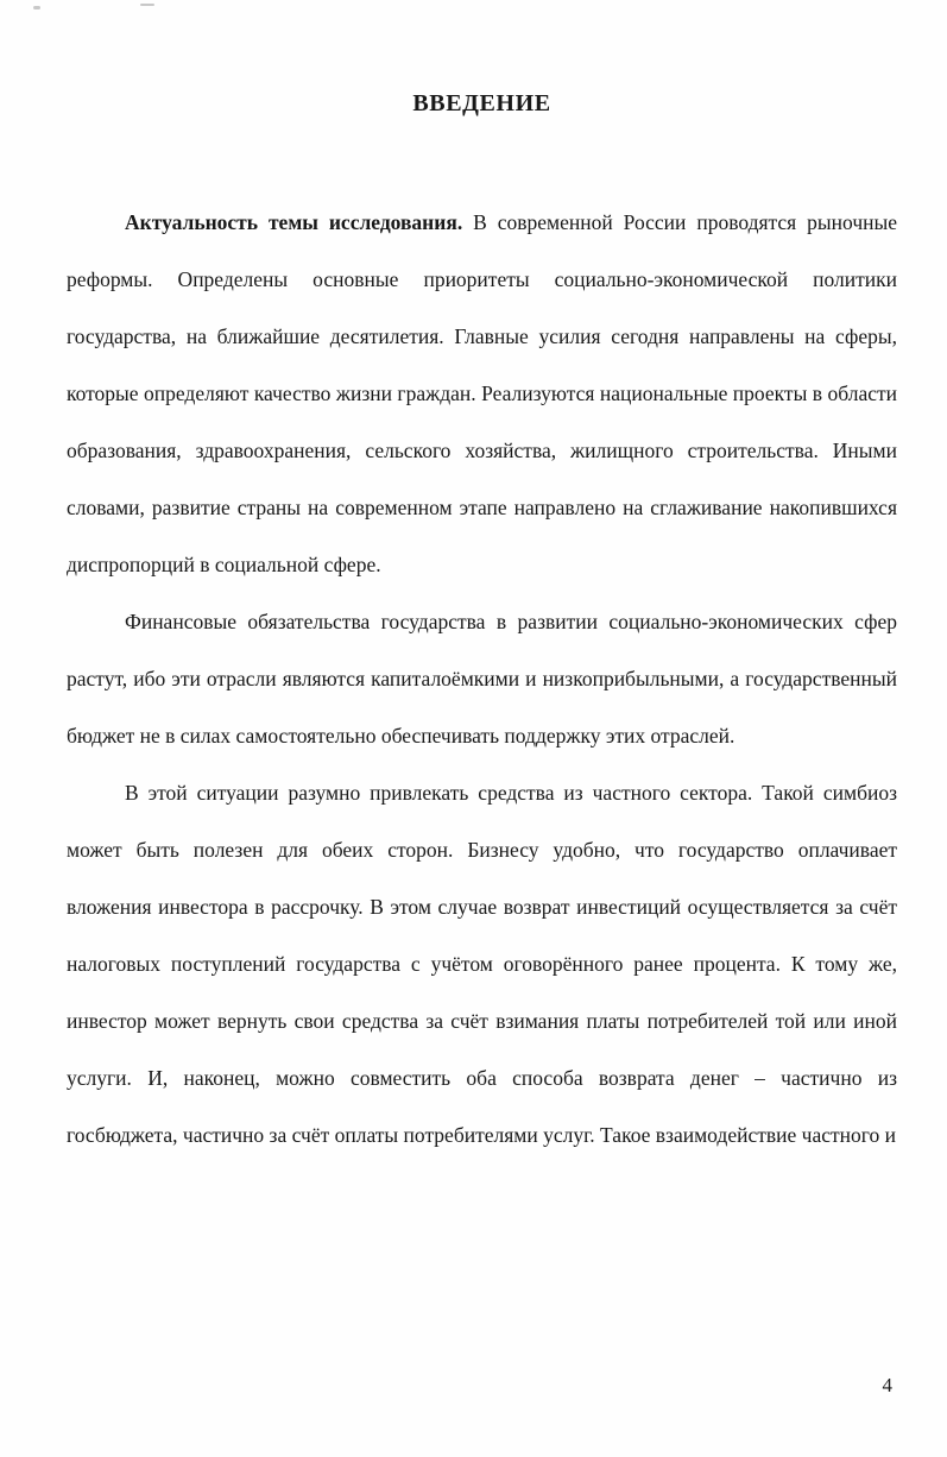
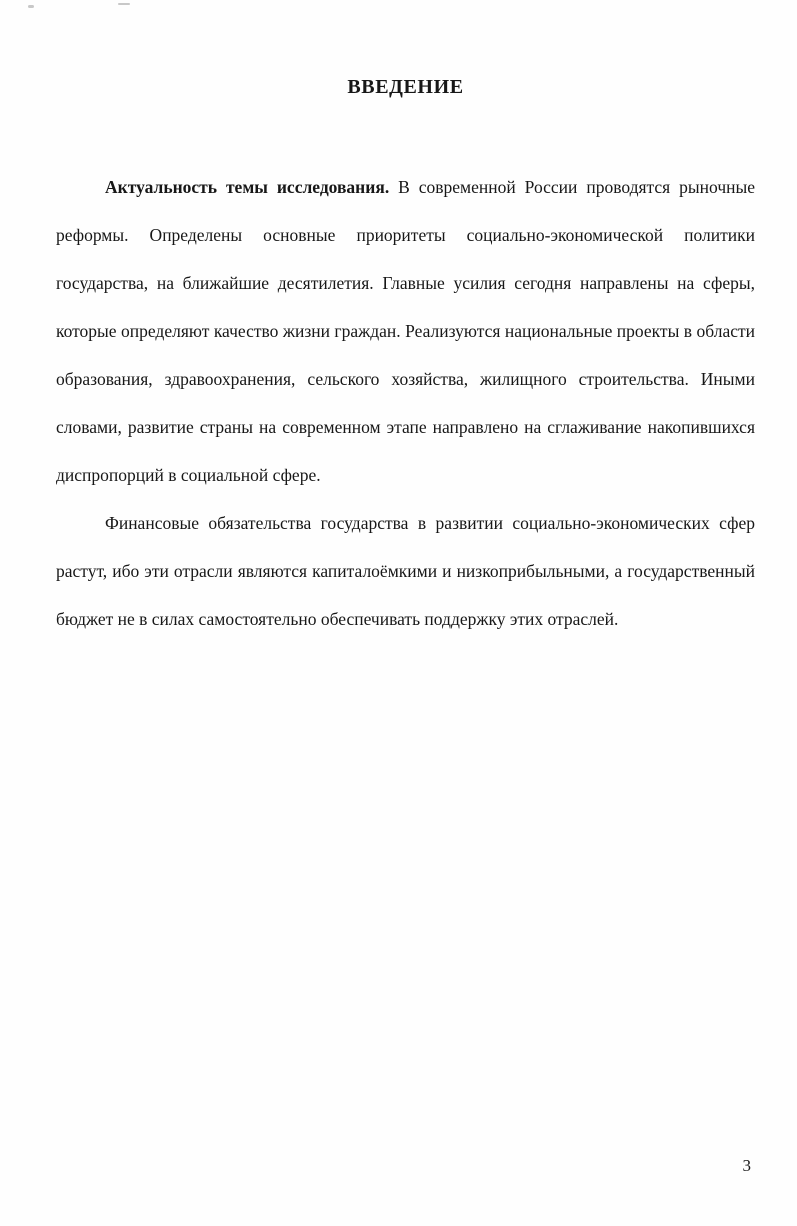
  ВВЕДЕНИЕ
  Актуальность темы исследования. В современной России проводятся рыночные реформы. Определены основные приоритеты социально-экономической политики государства, на ближайшие десятилетия. Главные усилия сегодня направлены на сферы, которые определяют качество жизни граждан. Реализуются национальные проекты в области образования, здравоохранения, сельского хозяйства, жилищного строительства. Иными словами, развитие страны на современном этапе направлено на сглаживание накопившихся диспропорций в социальной сфере.
  Финансовые обязательства государства в развитии социально-экономических сфер растут, ибо эти отрасли являются капиталоёмкими и низкоприбыльными, а государственный бюджет не в силах самостоятельно обеспечивать поддержку этих отраслей.
- В этой ситуации разумно привлекать средства из частного сектора. Такой симбиоз может быть полезен для обеих сторон. Бизнесу удобно, что государство оплачивает вложения инвестора в рассрочку. В этом случае возврат инвестиций осуществляется за счёт налоговых поступлений государства с учётом оговорённого ранее процента. К тому же, инвестор может вернуть свои средства за счёт взимания платы потребителей той или иной услуги. И, наконец, можно совместить оба способа возврата денег – частично из госбюджета, частично за счёт оплаты потребителями услуг. Такое взаимодействие частного и
- 4
+ 3
